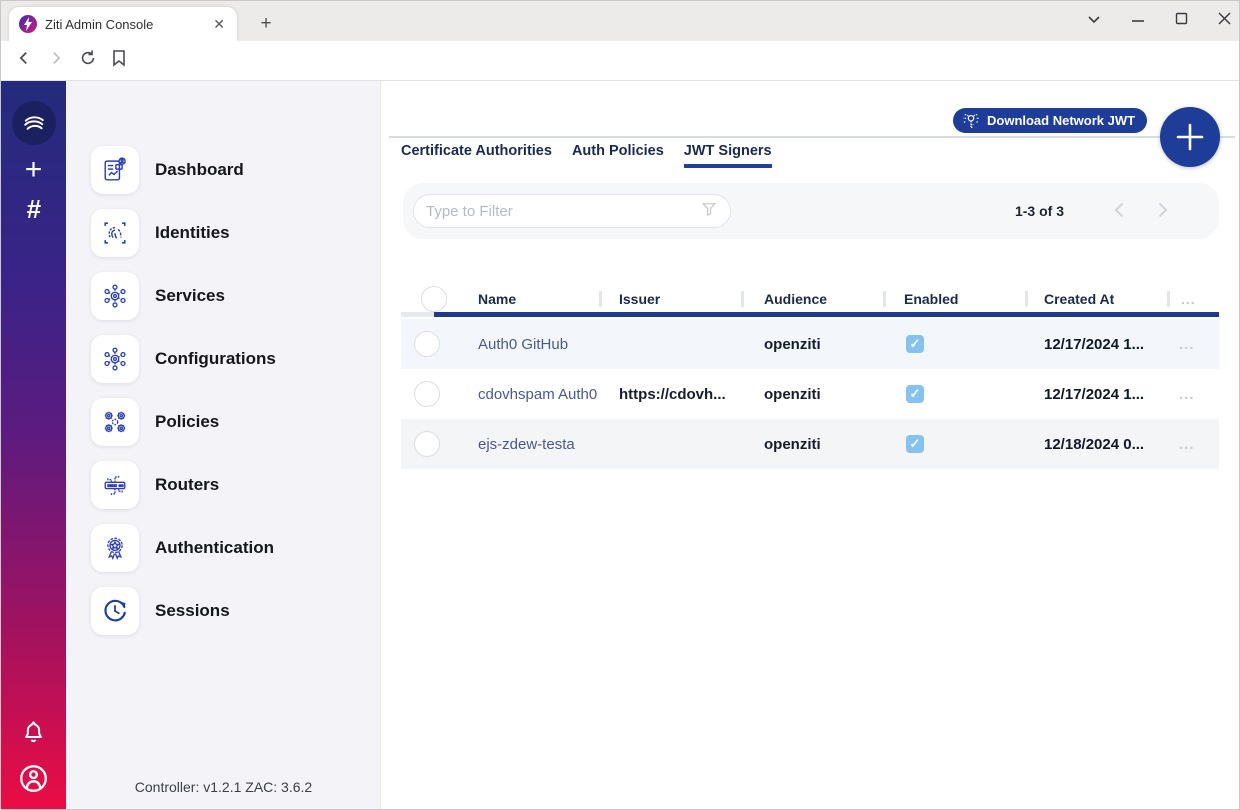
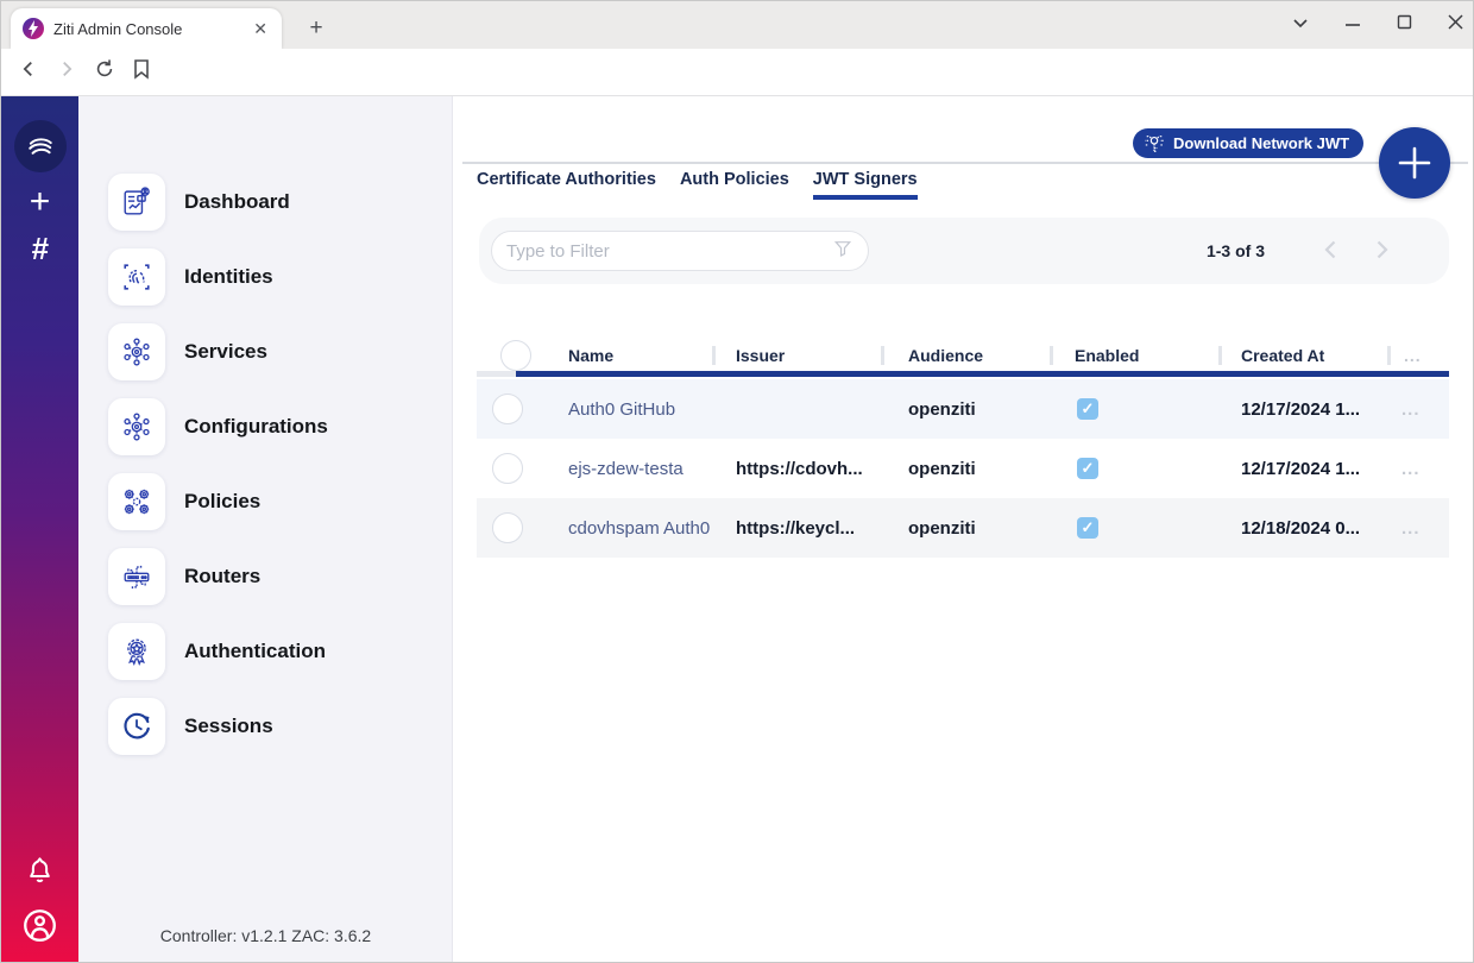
  Ziti Admin Console
  ✕
  +
  +
  #
  Dashboard
  Identities
  Services
  Configurations
  Policies
  Routers
  Authentication
  Sessions
  Controller: v1.2.1 ZAC: 3.6.2
  Download Network JWT
  Certificate Authorities
  Auth Policies
  JWT Signers
  Type to Filter
  1-3 of 3
  Name
  Issuer
  Audience
  Enabled
  Created At
  ...
  Auth0 GitHub
  openziti
  ✓
  12/17/2024 1...
  ...
- cdovhspam Auth0
+ ejs-zdew-testa
  https://cdovh...
  openziti
  ✓
  12/17/2024 1...
  ...
- ejs-zdew-testa
+ cdovhspam Auth0
+ https://keycl...
  openziti
  ✓
  12/18/2024 0...
  ...
